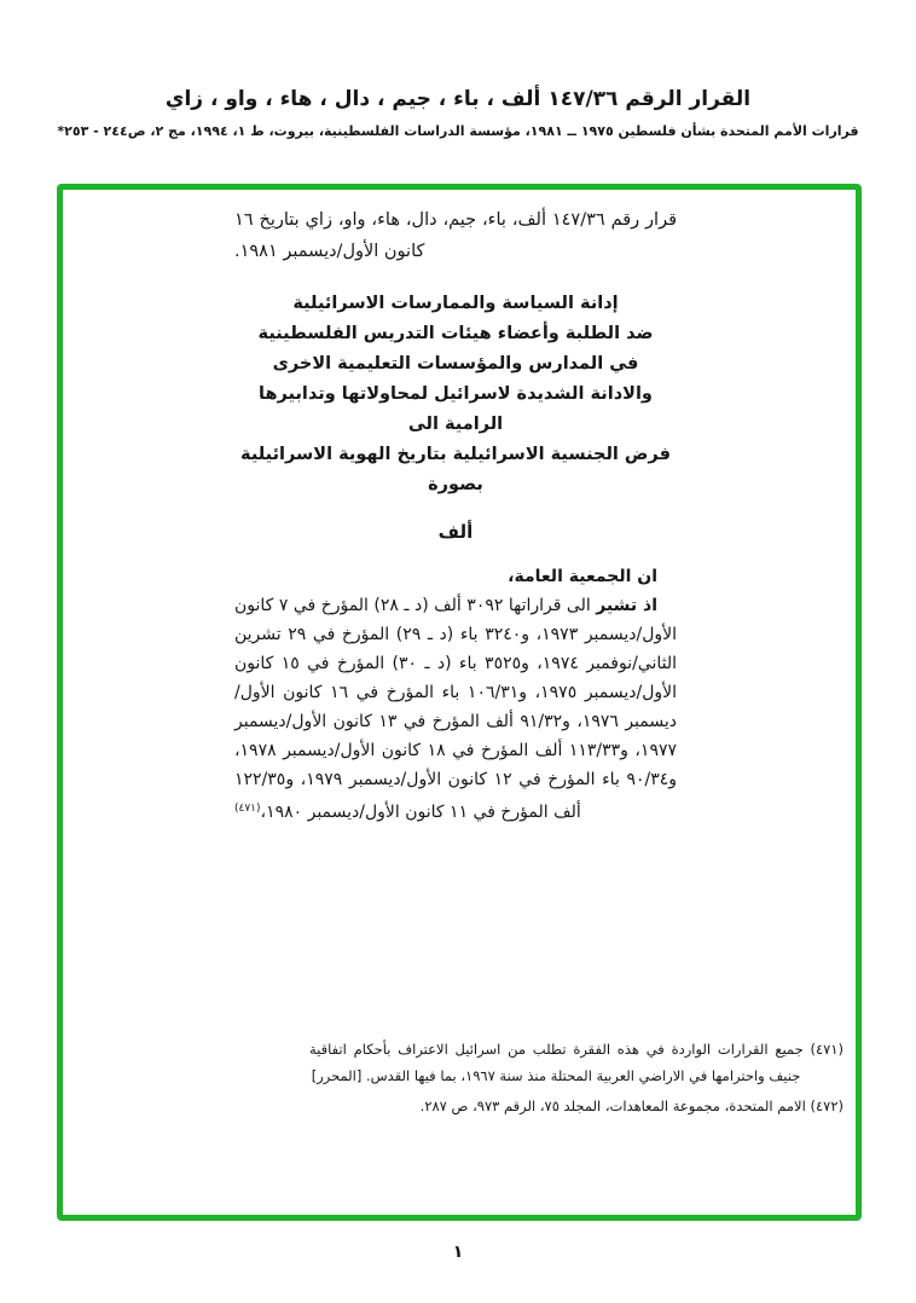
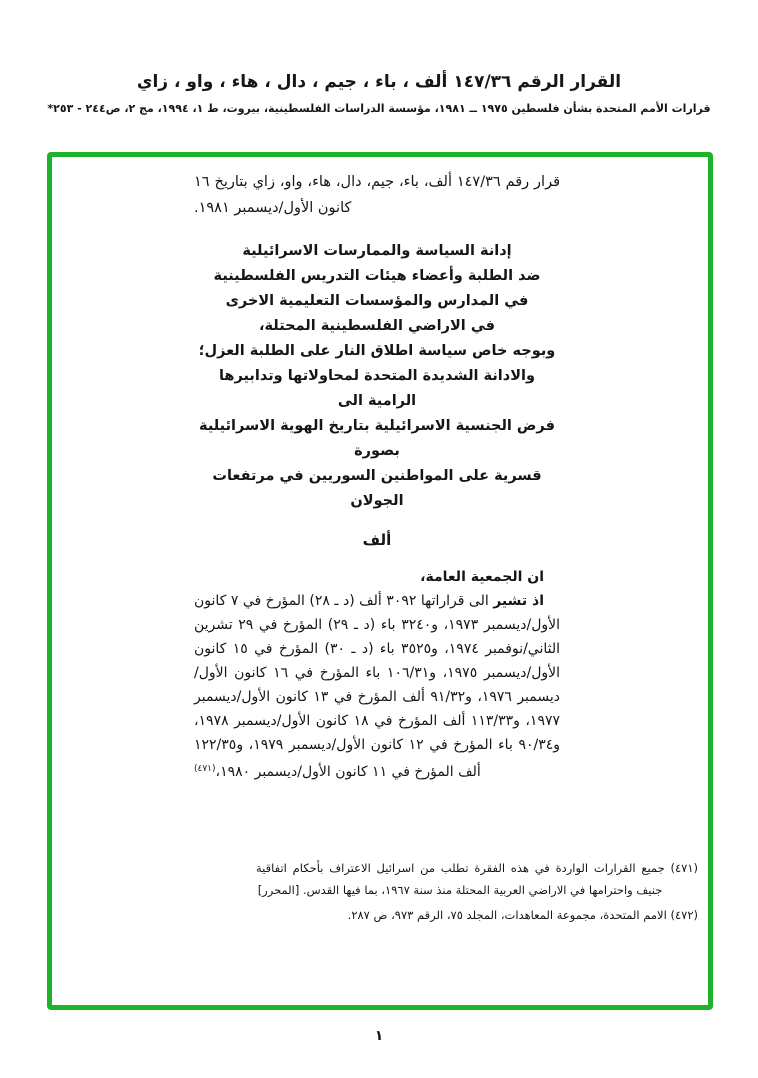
  القرار الرقم ١٤٧/٣٦ ألف ، باء ، جيم ، دال ، هاء ، واو ، زاي
  قرارات الأمم المتحدة بشأن فلسطين ١٩٧٥ ــ ١٩٨١، مؤسسة الدراسات الفلسطينية، بيروت، ط ١، ١٩٩٤، مج ٢، ص٢٤٤ - ٢٥٣*
  قرار رقم ١٤٧/٣٦ ألف، باء، جيم، دال، هاء، واو، زاي بتاريخ ١٦ كانون الأول/ديسمبر ١٩٨١.
  إدانة السياسة والممارسات الاسرائيلية
  ضد الطلبة وأعضاء هيئات التدريس الفلسطينية
  في المدارس والمؤسسات التعليمية الاخرى
+ في الاراضي الفلسطينية المحتلة،
+ وبوجه خاص سياسة اطلاق النار على الطلبة العزل؛
- والادانة الشديدة لاسرائيل لمحاولاتها وتدابيرها الرامية الى
+ والادانة الشديدة المتحدة لمحاولاتها وتدابيرها الرامية الى
  فرض الجنسية الاسرائيلية بتاريخ الهوية الاسرائيلية بصورة
+ قسرية على المواطنين السوريين في مرتفعات الجولان
  ألف
  ان الجمعية العامة،
  اذ تشير الى قراراتها ٣٠٩٢ ألف (د ـ ٢٨) المؤرخ في ٧ كانون الأول/ديسمبر ١٩٧٣، و٣٢٤٠ باء (د ـ ٢٩) المؤرخ في ٢٩ تشرين الثاني/نوفمبر ١٩٧٤، و٣٥٢٥ باء (د ـ ٣٠) المؤرخ في ١٥ كانون الأول/ديسمبر ١٩٧٥، و١٠٦/٣١ باء المؤرخ في ١٦ كانون الأول/ديسمبر ١٩٧٦، و٩١/٣٢ ألف المؤرخ في ١٣ كانون الأول/ديسمبر ١٩٧٧، و١١٣/٣٣ ألف المؤرخ في ١٨ كانون الأول/ديسمبر ١٩٧٨، و٩٠/٣٤ باء المؤرخ في ١٢ كانون الأول/ديسمبر ١٩٧٩، و١٢٢/٣٥ ألف المؤرخ في ١١ كانون الأول/ديسمبر ١٩٨٠،(٤٧١)
  (٤٧١) جميع القرارات الواردة في هذه الفقرة تطلب من اسرائيل الاعتراف بأحكام اتفاقية جنيف واحترامها في الاراضي العربية المحتلة منذ سنة ١٩٦٧، بما فيها القدس. [المحرر]
  (٤٧٢) الامم المتحدة، مجموعة المعاهدات، المجلد ٧٥، الرقم ٩٧٣، ص ٢٨٧.
  ١
